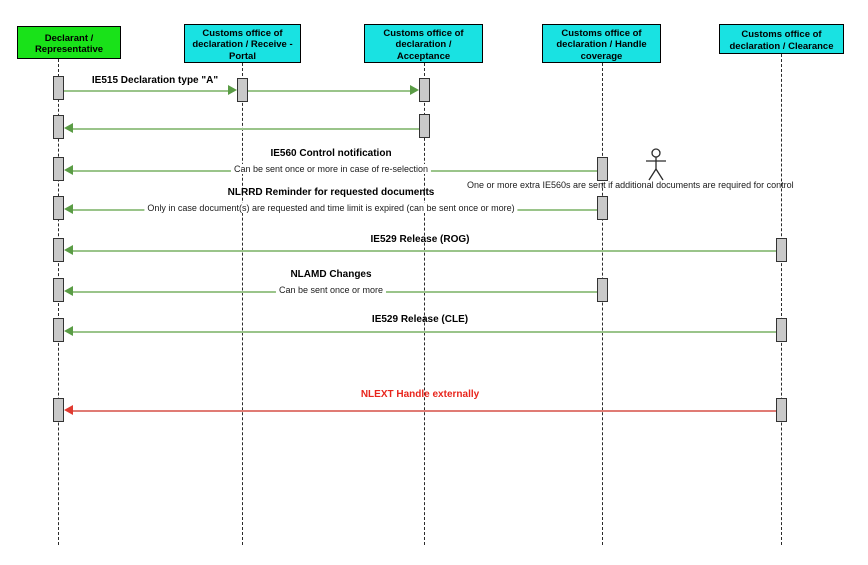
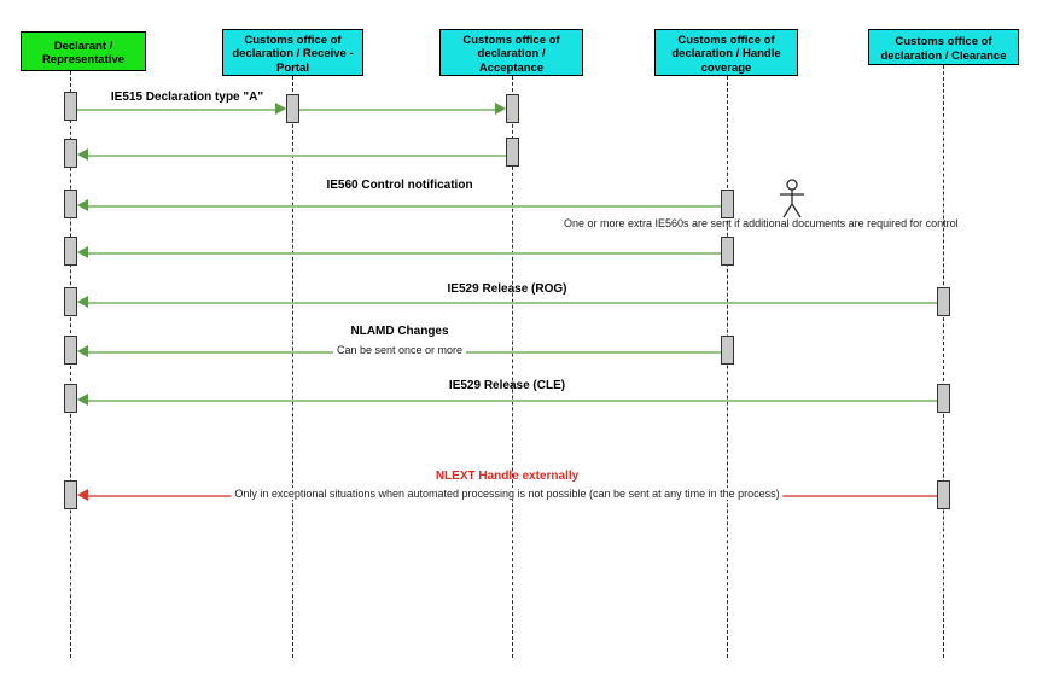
  Declarant /
  Representative
  Customs office of
  declaration / Receive -
  Portal
  Customs office of
  declaration /
  Acceptance
  Customs office of
  declaration / Handle
  coverage
  Customs office of
  declaration / Clearance
  IE515 Declaration type "A"
  IE560 Control notification
- Can be sent once or more in case of re-selection
- NLRRD Reminder for requested documents
- Only in case document(s) are requested and time limit is expired (can be sent once or more)
  IE529 Release (ROG)
  NLAMD Changes
  Can be sent once or more
  IE529 Release (CLE)
  NLEXT Handle externally
+ Only in exceptional situations when automated processing is not possible (can be sent at any time in the process)
  One or more extra IE560s are sent if additional documents are required for control
